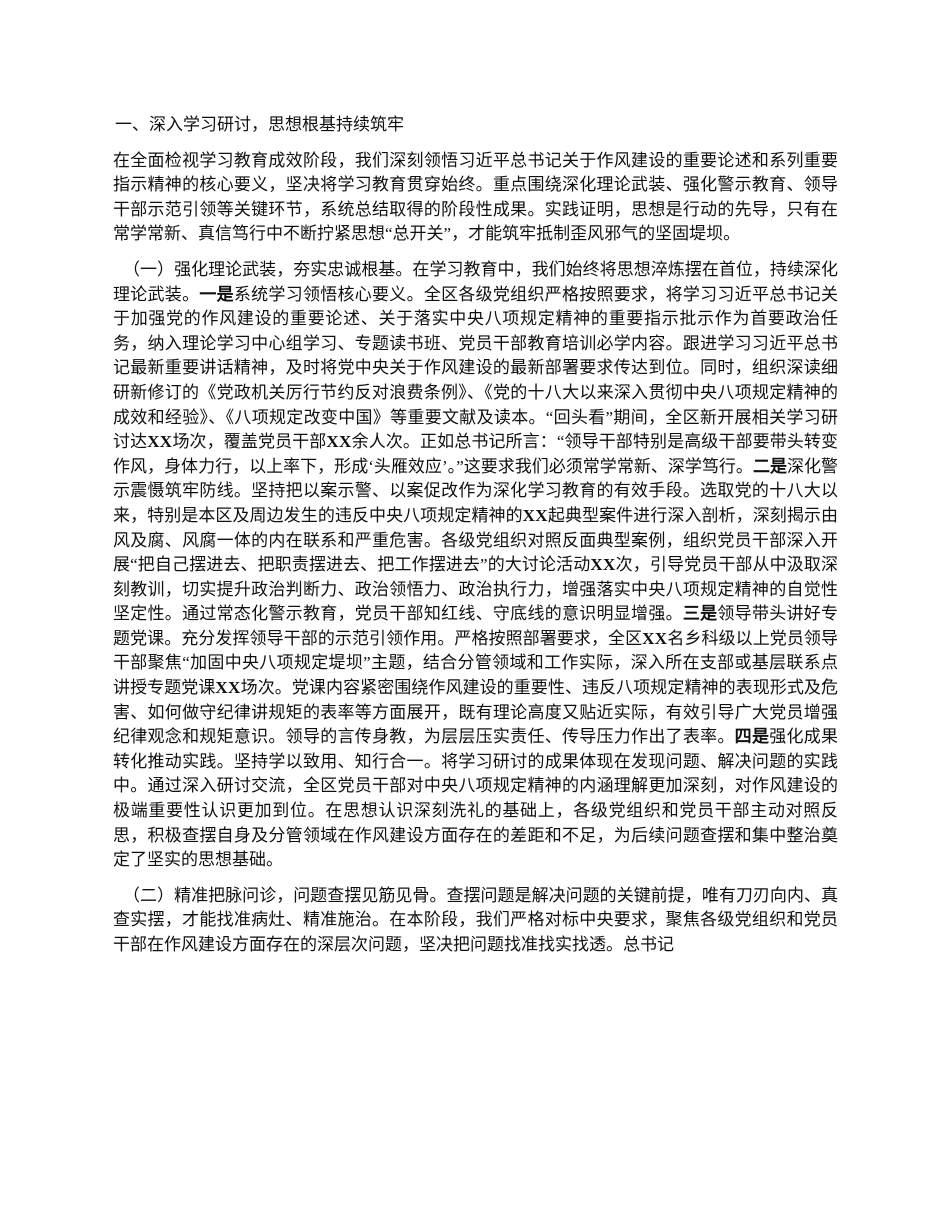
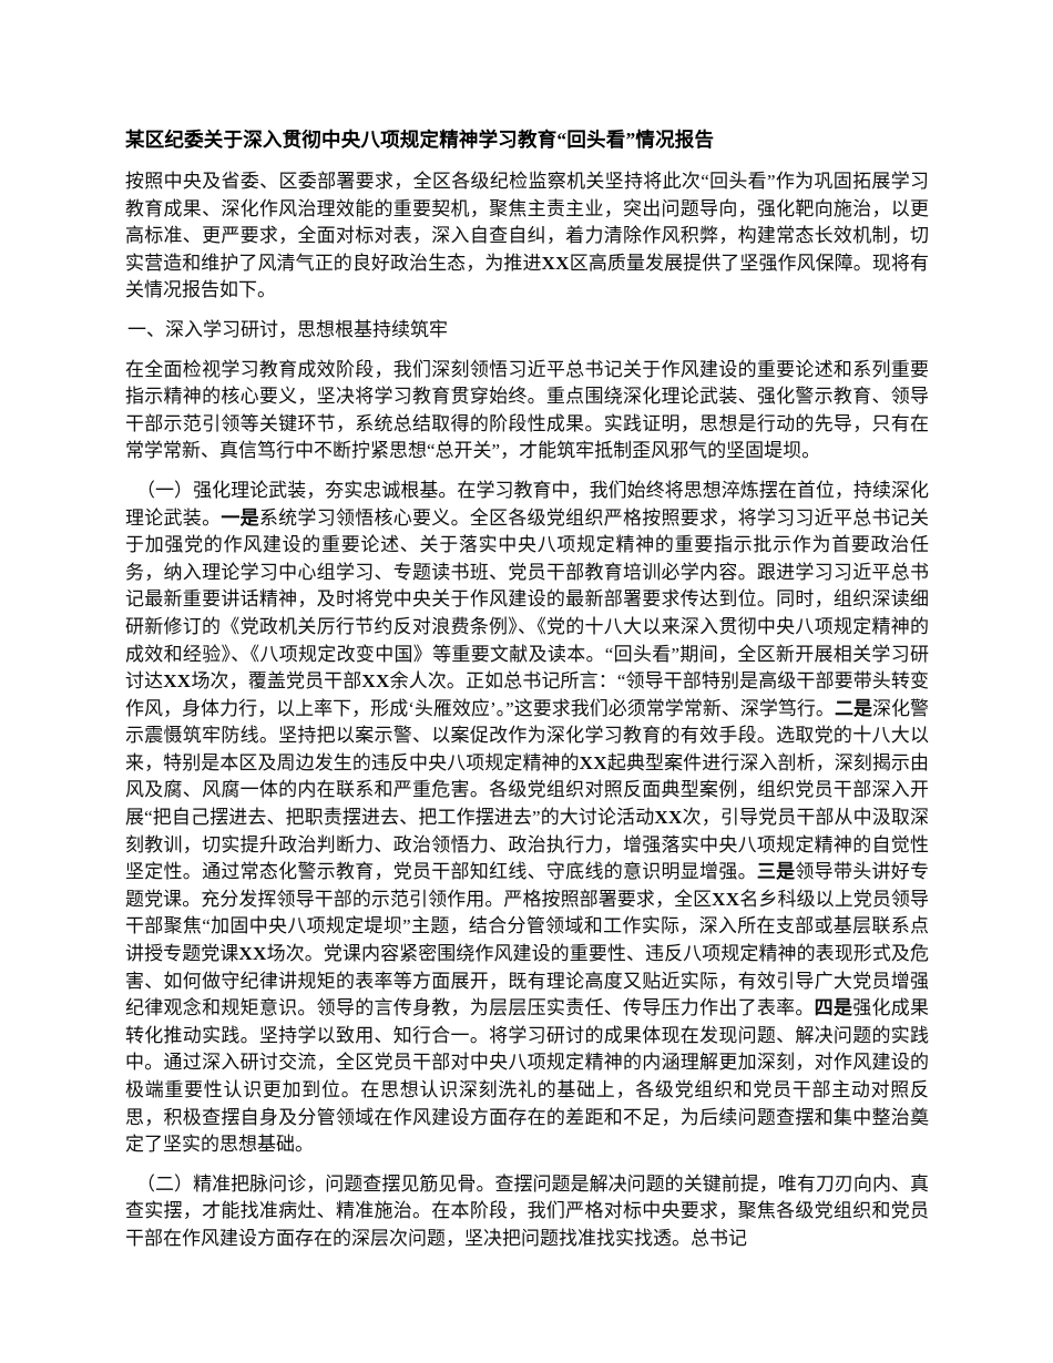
+ 某区纪委关于深入贯彻中央八项规定精神学习教育“回头看”情况报告
+ 按照中央及省委、区委部署要求，全区各级纪检监察机关坚持将此次“回头看”作为巩固拓展学习教育成果、深化作风治理效能的重要契机，聚焦主责主业，突出问题导向，强化靶向施治，以更高标准、更严要求，全面对标对表，深入自查自纠，着力清除作风积弊，构建常态长效机制，切实营造和维护了风清气正的良好政治生态，为推进XX区高质量发展提供了坚强作风保障。现将有关情况报告如下。
  一、深入学习研讨，思想根基持续筑牢
  在全面检视学习教育成效阶段，我们深刻领悟习近平总书记关于作风建设的重要论述和系列重要指示精神的核心要义，坚决将学习教育贯穿始终。重点围绕深化理论武装、强化警示教育、领导干部示范引领等关键环节，系统总结取得的阶段性成果。实践证明，思想是行动的先导，只有在常学常新、真信笃行中不断拧紧思想“总开关”，才能筑牢抵制歪风邪气的坚固堤坝。
  （一）强化理论武装，夯实忠诚根基。在学习教育中，我们始终将思想淬炼摆在首位，持续深化理论武装。一是系统学习领悟核心要义。全区各级党组织严格按照要求，将学习习近平总书记关于加强党的作风建设的重要论述、关于落实中央八项规定精神的重要指示批示作为首要政治任务，纳入理论学习中心组学习、专题读书班、党员干部教育培训必学内容。跟进学习习近平总书记最新重要讲话精神，及时将党中央关于作风建设的最新部署要求传达到位。同时，组织深读细研新修订的《党政机关厉行节约反对浪费条例》、《党的十八大以来深入贯彻中央八项规定精神的成效和经验》、《八项规定改变中国》等重要文献及读本。“回头看”期间，全区新开展相关学习研讨达XX场次，覆盖党员干部XX余人次。正如总书记所言：“领导干部特别是高级干部要带头转变作风，身体力行，以上率下，形成‘头雁效应’。”这要求我们必须常学常新、深学笃行。二是深化警示震慑筑牢防线。坚持把以案示警、以案促改作为深化学习教育的有效手段。选取党的十八大以来，特别是本区及周边发生的违反中央八项规定精神的XX起典型案件进行深入剖析，深刻揭示由风及腐、风腐一体的内在联系和严重危害。各级党组织对照反面典型案例，组织党员干部深入开展“把自己摆进去、把职责摆进去、把工作摆进去”的大讨论活动XX次，引导党员干部从中汲取深刻教训，切实提升政治判断力、政治领悟力、政治执行力，增强落实中央八项规定精神的自觉性坚定性。通过常态化警示教育，党员干部知红线、守底线的意识明显增强。三是领导带头讲好专题党课。充分发挥领导干部的示范引领作用。严格按照部署要求，全区XX名乡科级以上党员领导干部聚焦“加固中央八项规定堤坝”主题，结合分管领域和工作实际，深入所在支部或基层联系点讲授专题党课XX场次。党课内容紧密围绕作风建设的重要性、违反八项规定精神的表现形式及危害、如何做守纪律讲规矩的表率等方面展开，既有理论高度又贴近实际，有效引导广大党员增强纪律观念和规矩意识。领导的言传身教，为层层压实责任、传导压力作出了表率。四是强化成果转化推动实践。坚持学以致用、知行合一。将学习研讨的成果体现在发现问题、解决问题的实践中。通过深入研讨交流，全区党员干部对中央八项规定精神的内涵理解更加深刻，对作风建设的极端重要性认识更加到位。在思想认识深刻洗礼的基础上，各级党组织和党员干部主动对照反思，积极查摆自身及分管领域在作风建设方面存在的差距和不足，为后续问题查摆和集中整治奠定了坚实的思想基础。
  （二）精准把脉问诊，问题查摆见筋见骨。查摆问题是解决问题的关键前提，唯有刀刃向内、真查实摆，才能找准病灶、精准施治。在本阶段，我们严格对标中央要求，聚焦各级党组织和党员干部在作风建设方面存在的深层次问题，坚决把问题找准找实找透。总书记
